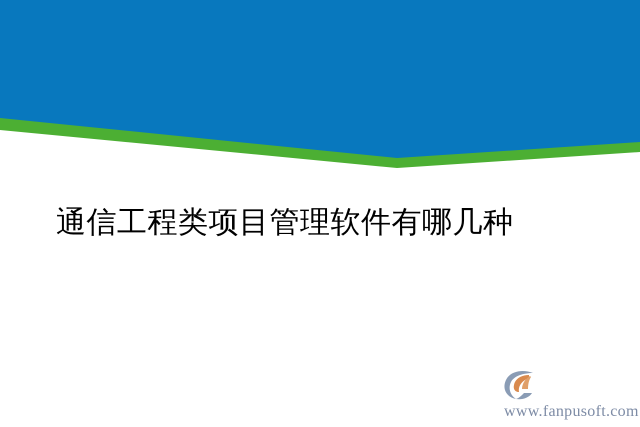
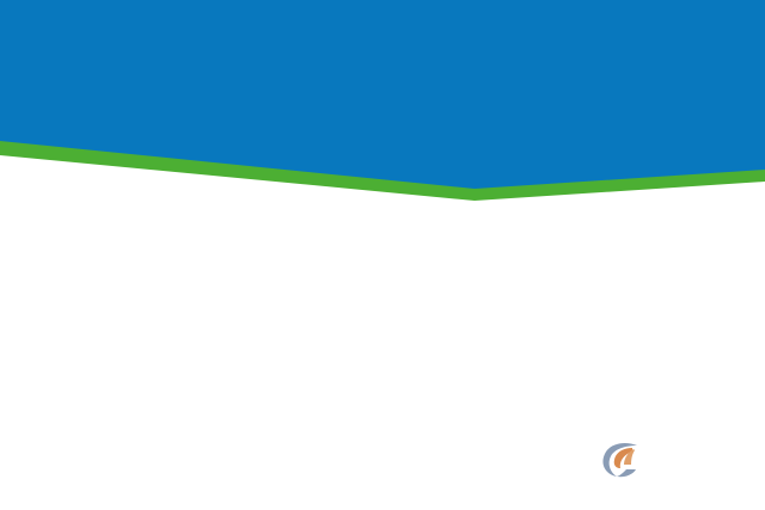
- 通信工程类项目管理软件有哪几种
- www.fanpusoft.com
